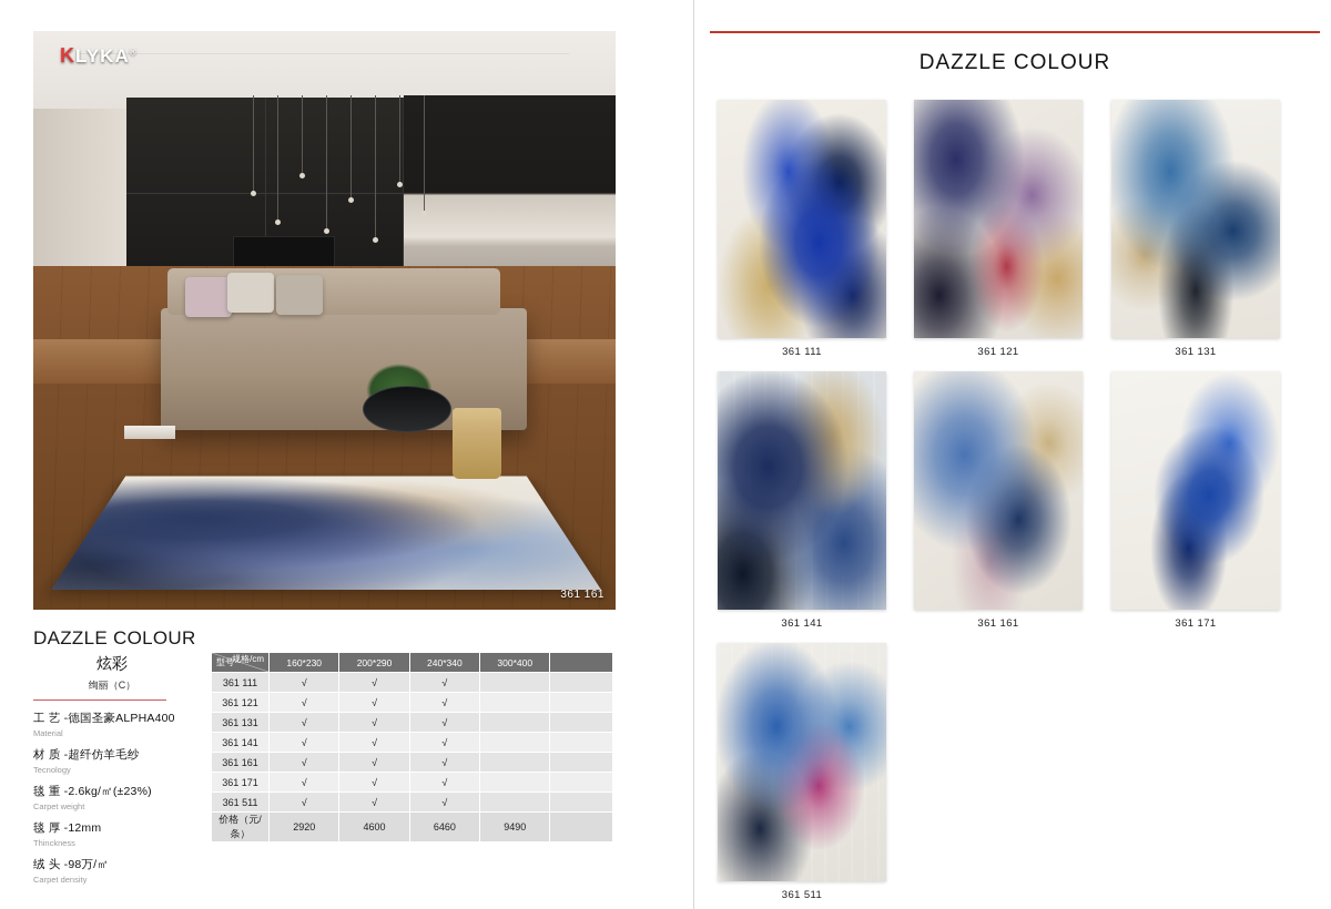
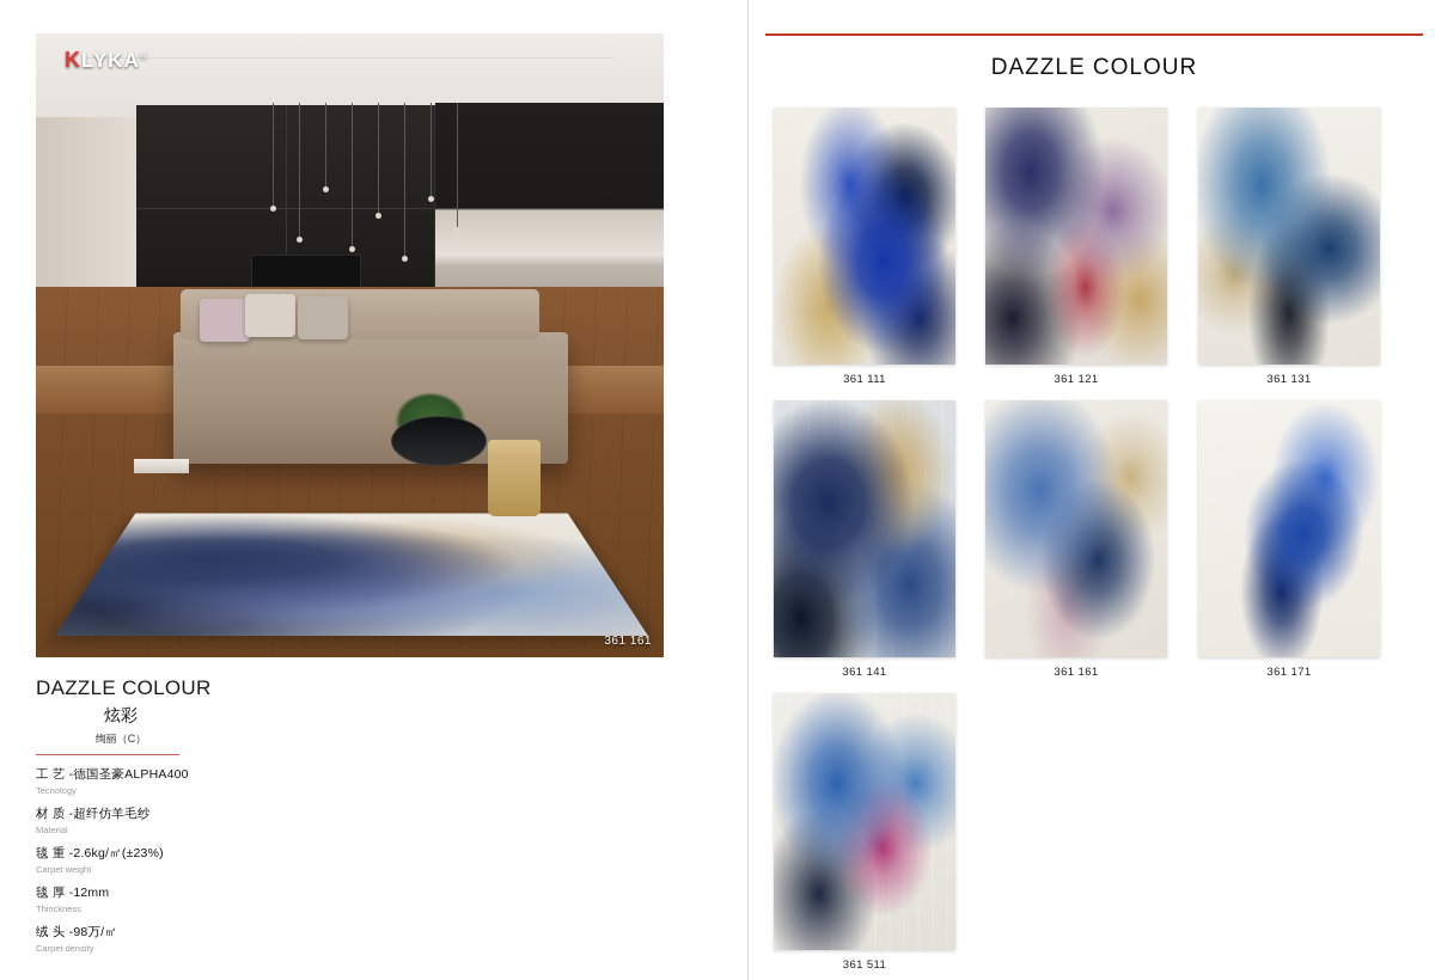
  KLYKA®
  361 161
  DAZZLE COLOUR
  炫彩
  绚丽（C）
  工 艺 -德国圣豪ALPHA400
- Material
+ Tecnology
  材 质 -超纤仿羊毛纱
- Tecnology
+ Material
  毯 重 -2.6kg/㎡(±23%)
  Carpet weight
  毯 厚 -12mm
  Thinckness
  绒 头 -98万/㎡
  Carpet density
- 规格/cm 型号	160*230	200*290	240*340	300*400
- 361 111	√	√	√
- 361 121	√	√	√
- 361 131	√	√	√
- 361 141	√	√	√
- 361 161	√	√	√
- 361 171	√	√	√
- 361 511	√	√	√
- 价格（元/条）	2920	4600	6460	9490
  DAZZLE COLOUR
  361 111
  361 121
  361 131
  361 141
  361 161
  361 171
  361 511
